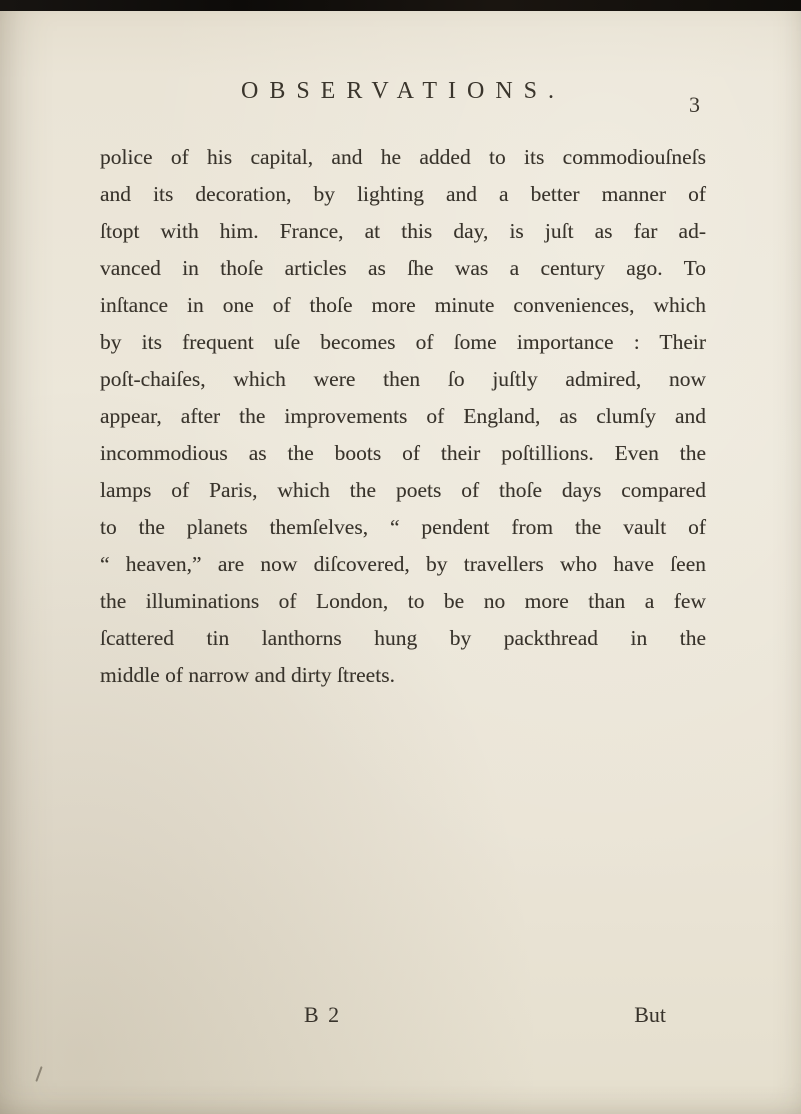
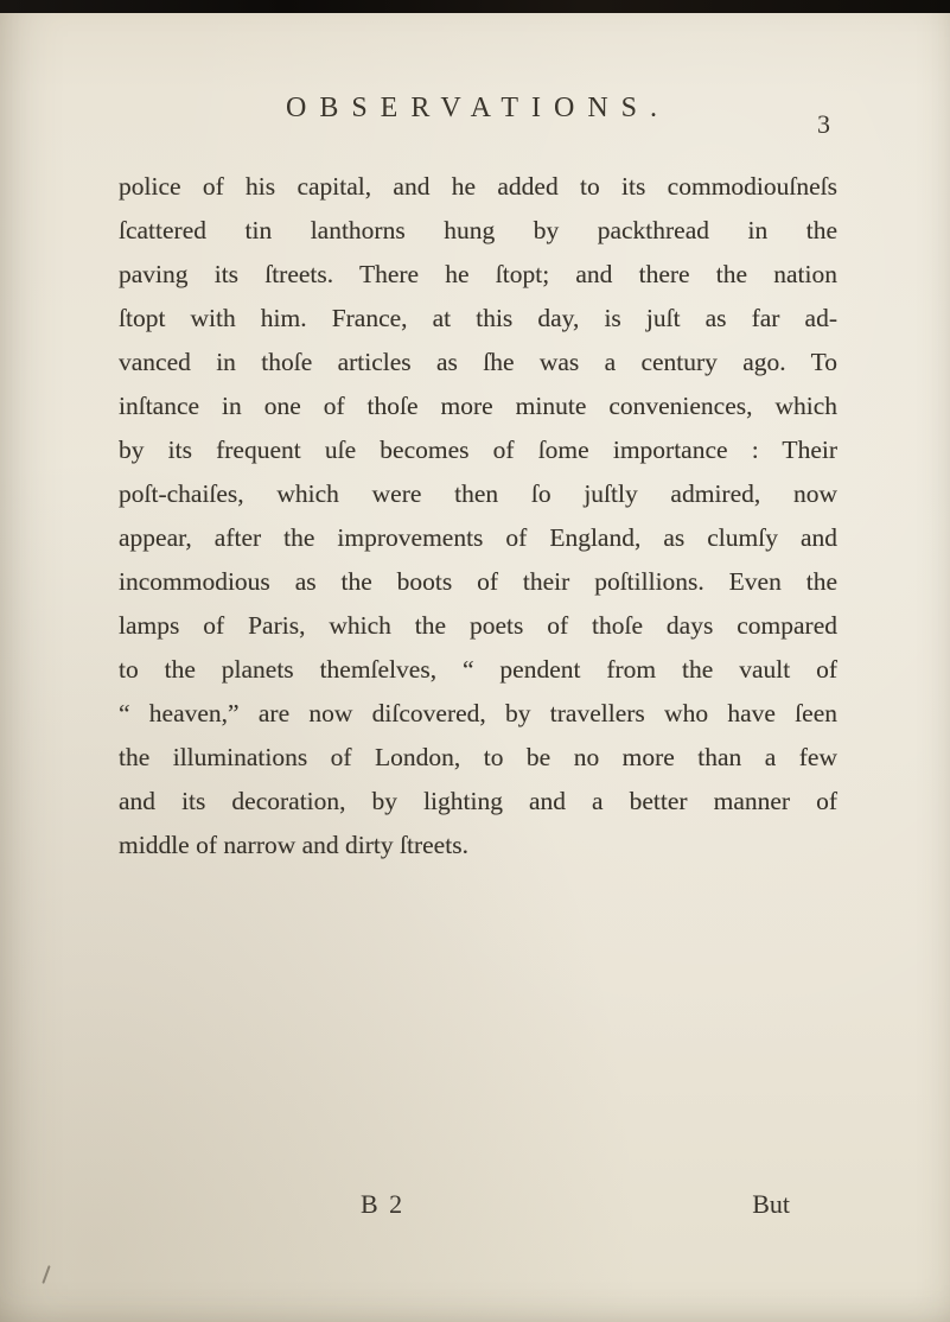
  OBSERVATIONS.
  3
  police of his capital, and he added to its commodiouſneſs
- and its decoration, by lighting and a better manner of
+ ſcattered tin lanthorns hung by packthread in the
+ paving its ſtreets. There he ſtopt; and there the nation
  ſtopt with him. France, at this day, is juſt as far ad-
  vanced in thoſe articles as ſhe was a century ago. To
  inſtance in one of thoſe more minute conveniences, which
  by its frequent uſe becomes of ſome importance : Their
  poſt-chaiſes, which were then ſo juſtly admired, now
  appear, after the improvements of England, as clumſy and
  incommodious as the boots of their poſtillions. Even the
  lamps of Paris, which the poets of thoſe days compared
  to the planets themſelves, “ pendent from the vault of
  “ heaven,” are now diſcovered, by travellers who have ſeen
  the illuminations of London, to be no more than a few
- ſcattered tin lanthorns hung by packthread in the
+ and its decoration, by lighting and a better manner of
  middle of narrow and dirty ſtreets.
  B 2
  But
